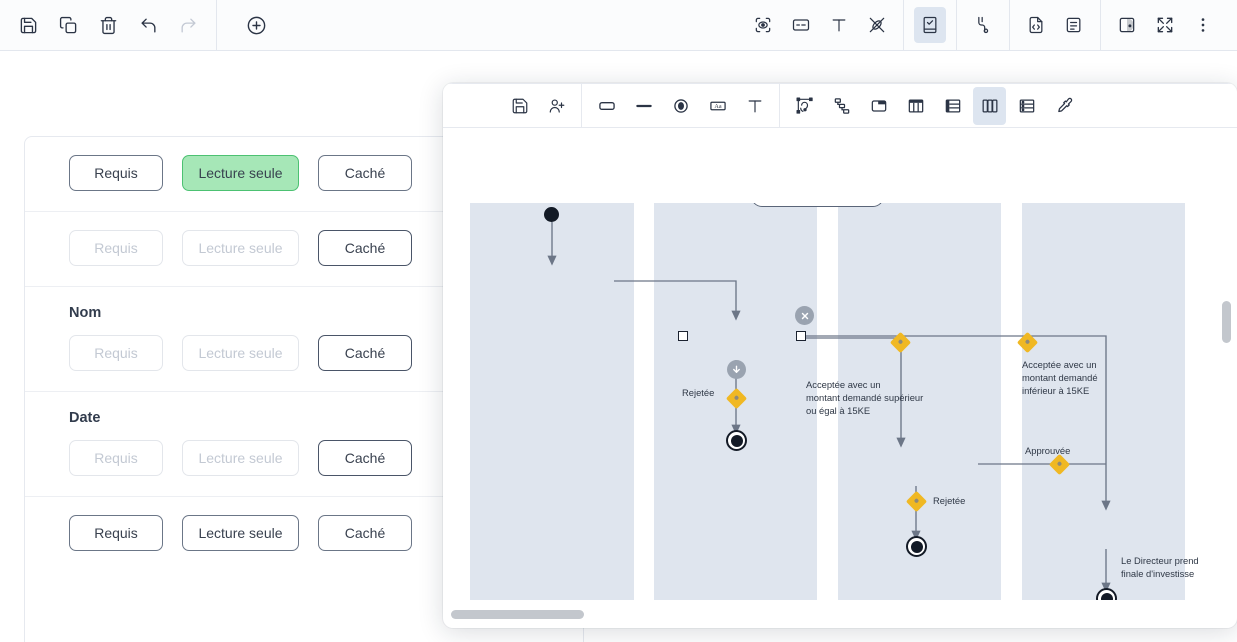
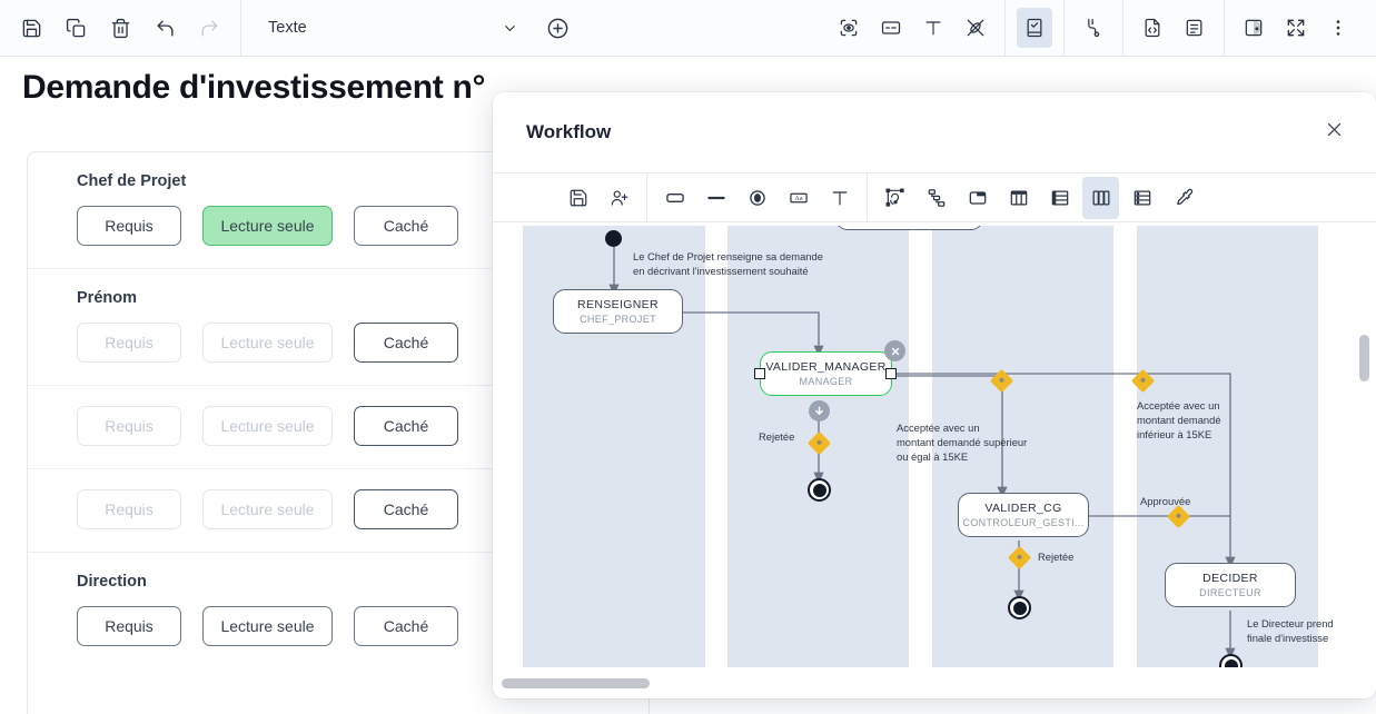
+ Texte
+ Demande d'investissement n°
+ Chef de Projet
  Requis
  Lecture seule
  Caché
+ Prénom
  Requis
  Lecture seule
  Caché
- Nom
  Requis
  Lecture seule
  Caché
- Date
  Requis
  Lecture seule
  Caché
+ Direction
  Requis
  Lecture seule
  Caché
+ Workflow
+ Le Chef de Projet renseigne sa demande
+ en décrivant l'investissement souhaité
+ RENSEIGNER
+ CHEF_PROJET
+ VALIDER_MANAGER
+ MANAGER
  Rejetée
  Acceptée avec un
  montant demandé supérieur
  ou égal à 15KE
  Acceptée avec un
  montant demandé
  inférieur à 15KE
+ VALIDER_CG
+ CONTROLEUR_GESTI...
  Approuvée
  Rejetée
+ DECIDER
+ DIRECTEUR
  Le Directeur prend
  finale d'investisse
